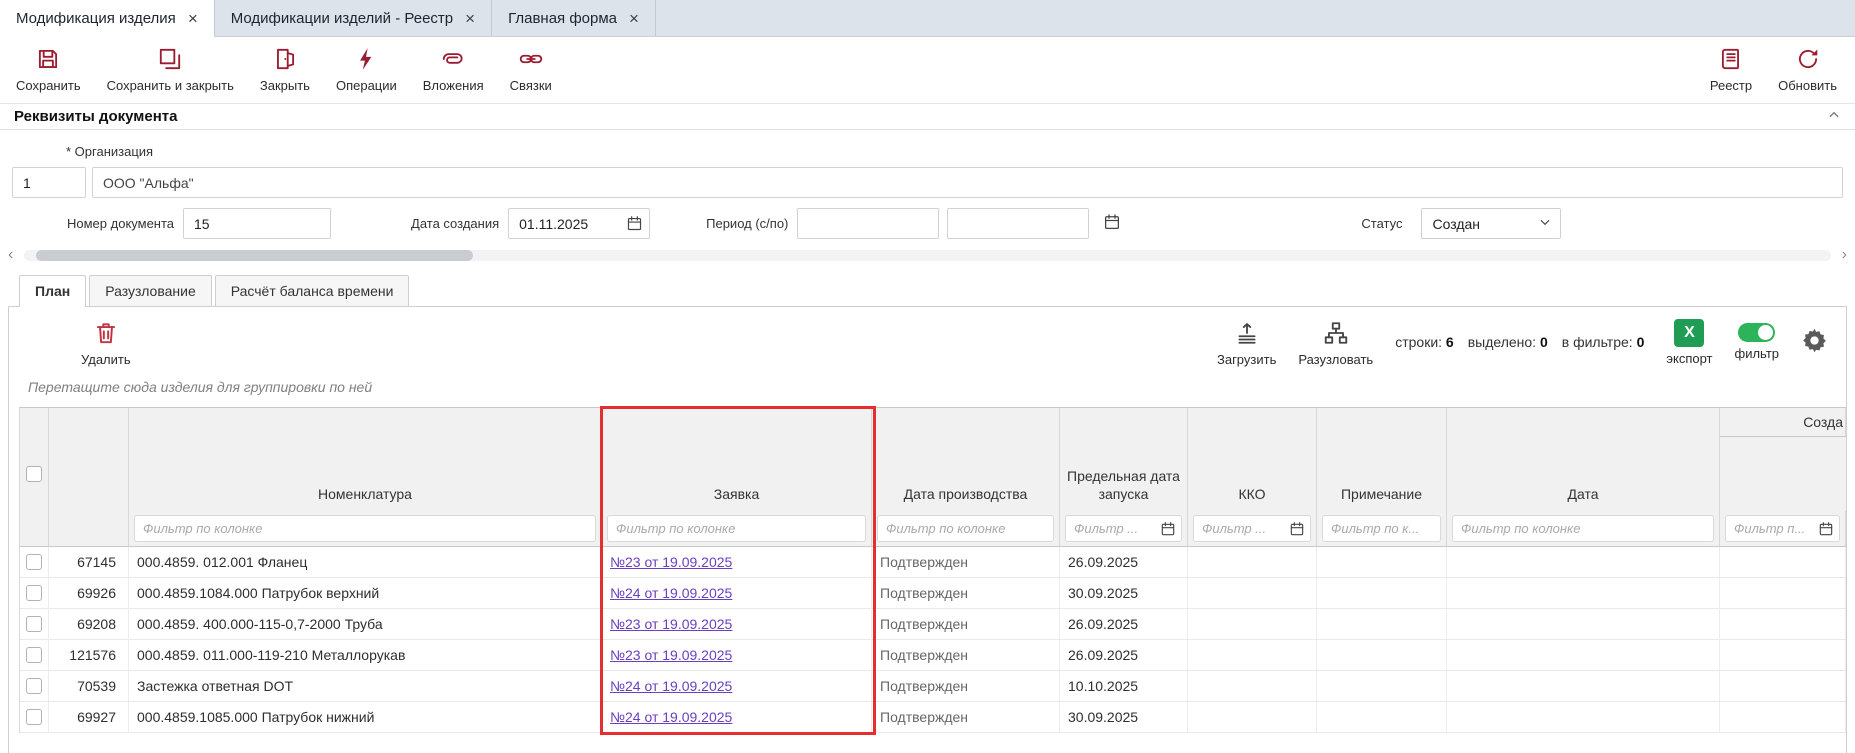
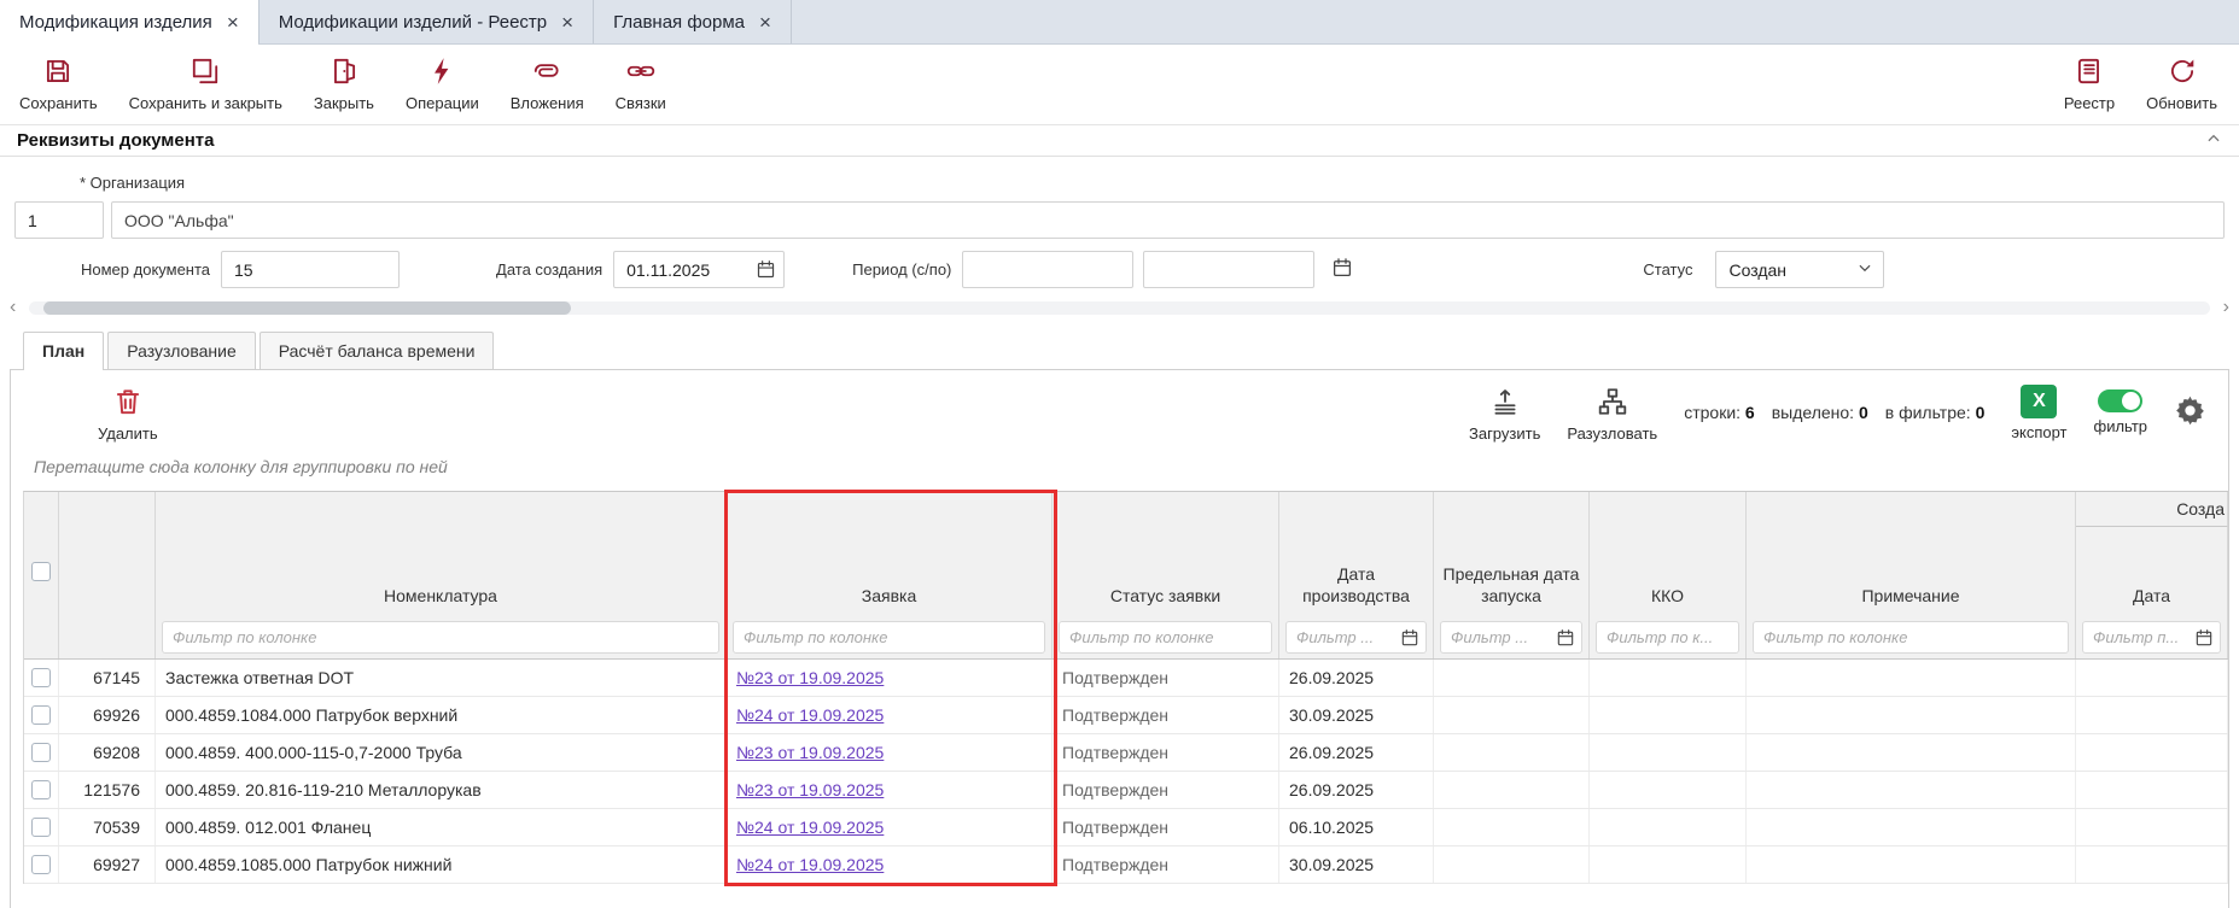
  Модификация изделия
  ×
  Модификации изделий - Реестр
  ×
  Главная форма
  ×
  Сохранить
  Сохранить и закрыть
  Закрыть
  Операции
  Вложения
  Связки
  Реестр
  Обновить
  Реквизиты документа
  * Организация
  1
  ООО "Альфа"
  Номер документа
  15
  Дата создания
  01.11.2025
  Период (с/по)
  Статус
  Создан
  ‹
  ›
  План
  Разузлование
  Расчёт баланса времени
  Удалить
  Загрузить
  Разузловать
  строки: 6
  выделено: 0
  в фильтре: 0
  X
  экспорт
  фильтр
- Перетащите сюда изделия для группировки по ней
+ Перетащите сюда колонку для группировки по ней
  Созда
  Номенклатура
  Заявка
+ Статус заявки
  Дата производства
  Предельная дата запуска
  ККО
  Примечание
  Дата
  Фильтр по колонке
  Фильтр по колонке
  Фильтр по колонке
  Фильтр ...
  Фильтр ...
  Фильтр по к...
  Фильтр по колонке
  Фильтр п...
  67145
- 000.4859. 012.001 Фланец
+ Застежка ответная DOT
  №23 от 19.09.2025
  Подтвержден
  26.09.2025
  69926
  000.4859.1084.000 Патрубок верхний
  №24 от 19.09.2025
  Подтвержден
  30.09.2025
  69208
  000.4859. 400.000-115-0,7-2000 Труба
  №23 от 19.09.2025
  Подтвержден
  26.09.2025
  121576
- 000.4859. 011.000-119-210 Металлорукав
+ 000.4859. 20.816-119-210 Металлорукав
  №23 от 19.09.2025
  Подтвержден
  26.09.2025
  70539
- Застежка ответная DOT
+ 000.4859. 012.001 Фланец
  №24 от 19.09.2025
  Подтвержден
- 10.10.2025
+ 06.10.2025
  69927
  000.4859.1085.000 Патрубок нижний
  №24 от 19.09.2025
  Подтвержден
  30.09.2025
